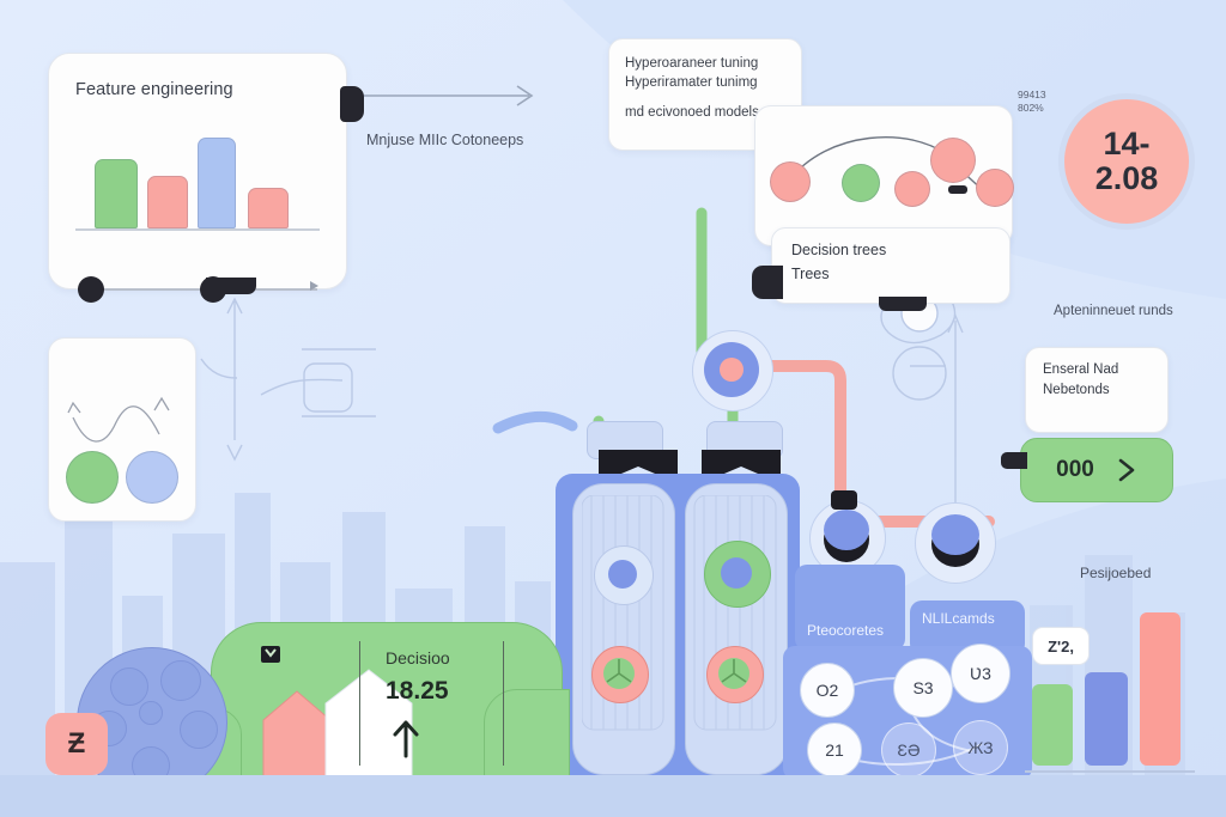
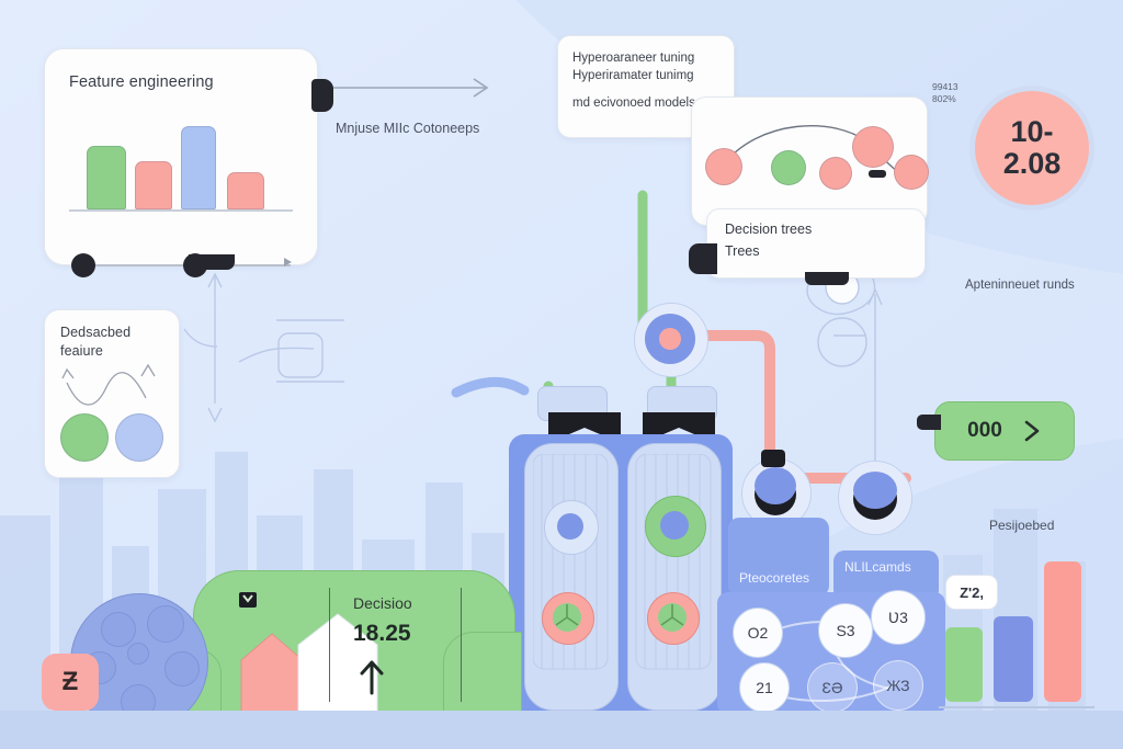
  Mnјuse MIIc Cotoneeps
  Feature engineering
+ Dedsacbed
+ feaiure
  Hyperoaraneer tuning
  Hyperiramater tunimg
  md ecivonoed model
  Decision trees
  Trees
  99413
  802%
- 14-
+ 10-
  2.08
  Apteninneuet runds
- Enseral Nad
- Nebetonds
  000
  Pteocoretes
  NLILcamds
  O2
  S3
  Ʋ3
  21
  ƐƏ
  ЖЗ
  Pesijoebed
  Z'2,
  Decisioo
  18.25
  Ƶ
